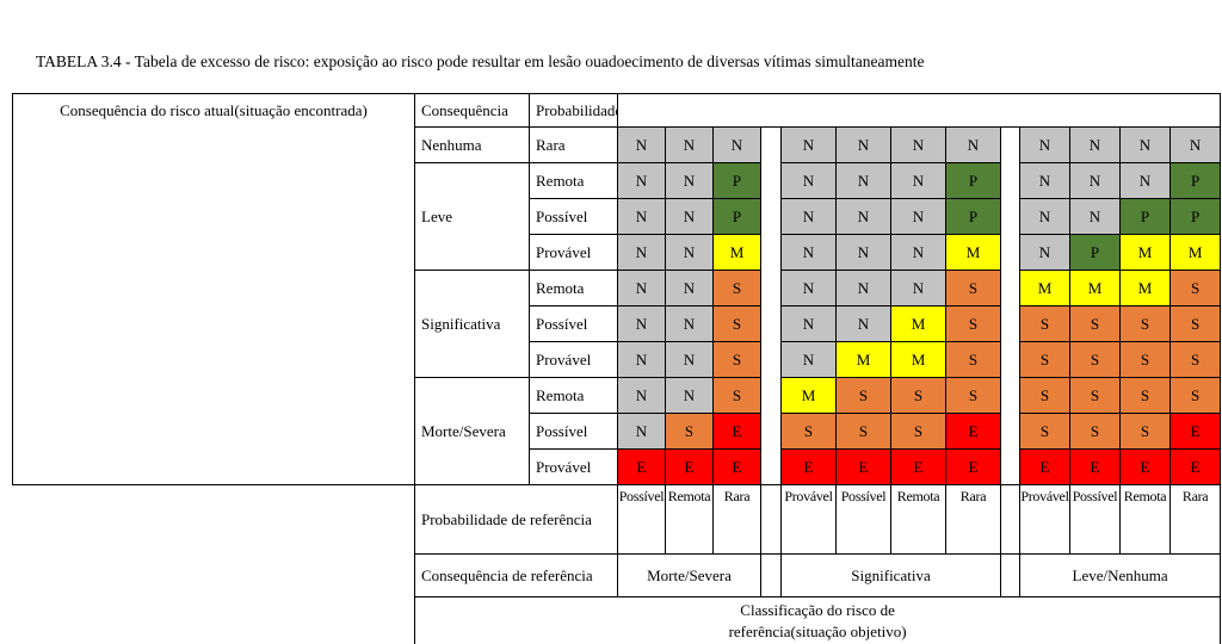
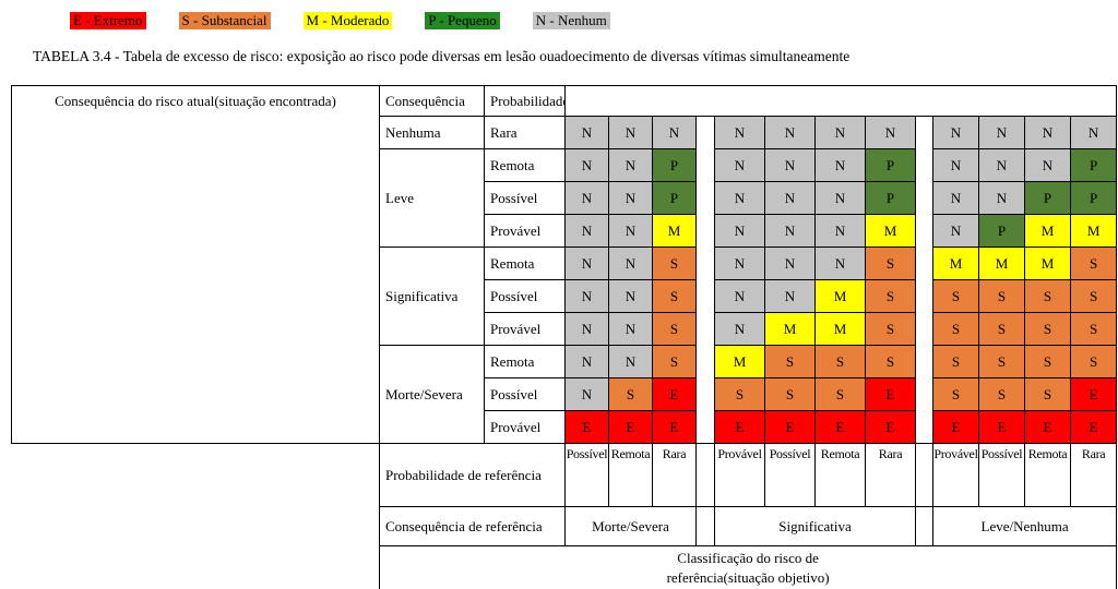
+ E - Extremo
+ S - Substancial
+ M - Moderado
+ P - Pequeno
+ N - Nenhum
- TABELA 3.4 - Tabela de excesso de risco: exposição ao risco pode resultar em lesão ouadoecimento de diversas vítimas simultaneamente
+ TABELA 3.4 - Tabela de excesso de risco: exposição ao risco pode diversas em lesão ouadoecimento de diversas vítimas simultaneamente
  Consequência do risco atual(situação encontrada)	Consequência	Probabilidad
  Nenhuma	Rara	N	N	N		N	N	N	N		N	N	N	N
  Leve	Remota	N	N	P		N	N	N	P		N	N	N	P
  Possível	N	N	P		N	N	N	P		N	N	P	P
  Provável	N	N	M		N	N	N	M		N	P	M	M
  Significativa	Remota	N	N	S		N	N	N	S		M	M	M	S
  Possível	N	N	S		N	N	M	S		S	S	S	S
  Provável	N	N	S		N	M	M	S		S	S	S	S
  Morte/Severa	Remota	N	N	S		M	S	S	S		S	S	S	S
  Possível	N	S	E		S	S	S	E		S	S	S	E
  Provável	E	E	E		E	E	E	E		E	E	E	E
  	Probabilidade de referência	Possível	Remota	Rara		Provável	Possível	Remota	Rara		Provável	Possível	Remota	Rara
  	Consequência de referência	Morte/Severa		Significativa		Leve/Nenhuma
  	Classificação do risco de referência(situação objetivo)
